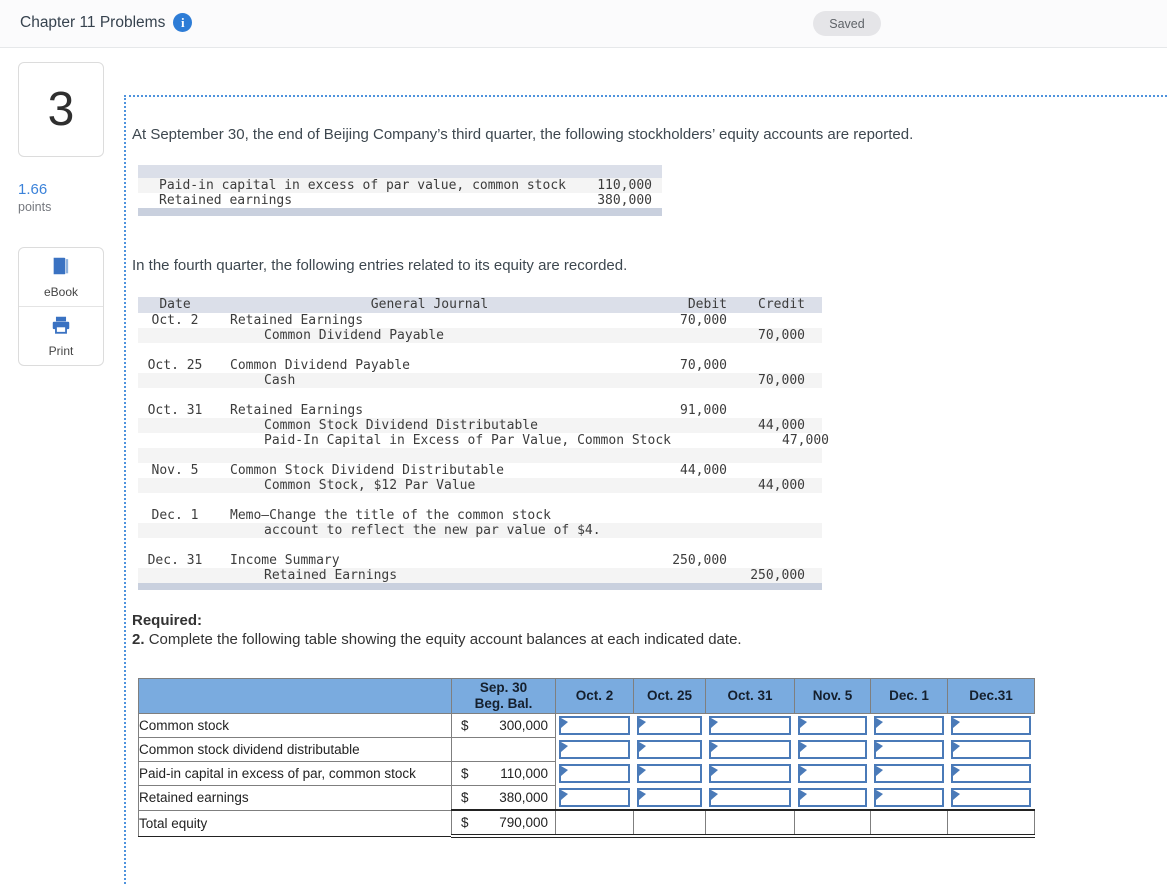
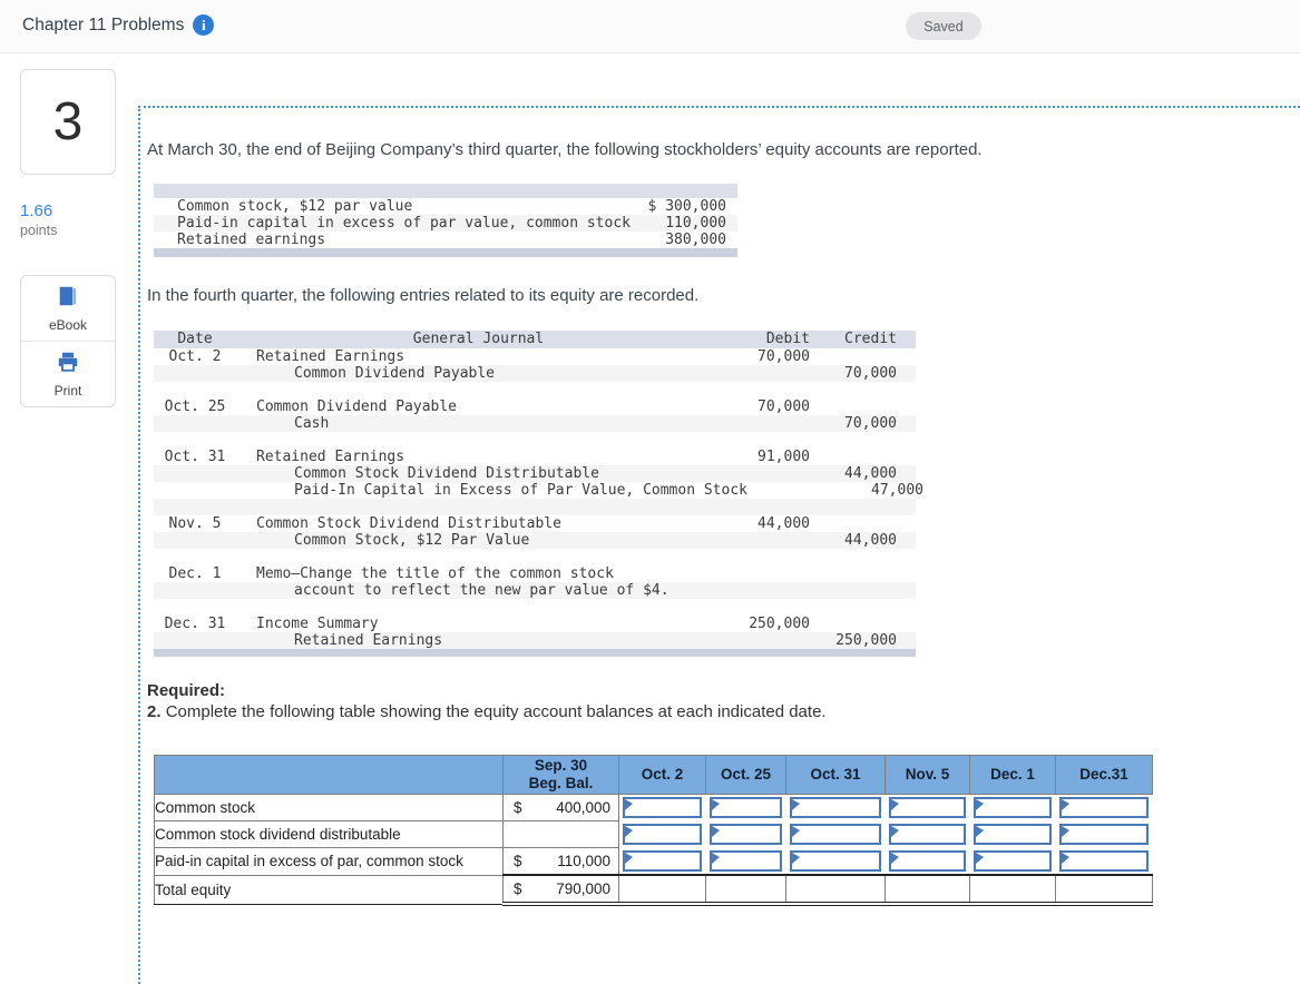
  Chapter 11 Problems
  Saved
  3
  1.66
  points
  eBook
  Print
- At September 30, the end of Beijing Company’s third quarter, the following stockholders’ equity accounts are reported.
+ At March 30, the end of Beijing Company’s third quarter, the following stockholders’ equity accounts are reported.
+ Common stock, $12 par value
+ $ 300,000
  Paid-in capital in excess of par value, common stock
  110,000
  Retained earnings
  380,000
  In the fourth quarter, the following entries related to its equity are recorded.
  Date
  General Journal
  Debit
  Credit
  Oct. 2
  Retained Earnings
  70,000
  Common Dividend Payable
  70,000
  Oct. 25
  Common Dividend Payable
  70,000
  Cash
  70,000
  Oct. 31
  Retained Earnings
  91,000
  Common Stock Dividend Distributable
  44,000
  Paid-In Capital in Excess of Par Value, Common Stock
  47,000
  Nov. 5
  Common Stock Dividend Distributable
  44,000
  Common Stock, $12 Par Value
  44,000
  Dec. 1
  Memo—Change the title of the common stock
  account to reflect the new par value of $4.
  Dec. 31
  Income Summary
  250,000
  Retained Earnings
  250,000
  Required:
  2. Complete the following table showing the equity account balances at each indicated date.
  	Sep. 30Beg. Bal.	Oct. 2	Oct. 25	Oct. 31	Nov. 5	Dec. 1	Dec.31
- Common stock	$ 300,000
+ Common stock	$ 400,000
  Common stock dividend distributable
  Paid-in capital in excess of par, common stock	$ 110,000
- Retained earnings	$ 380,000
  Total equity	$ 790,000
